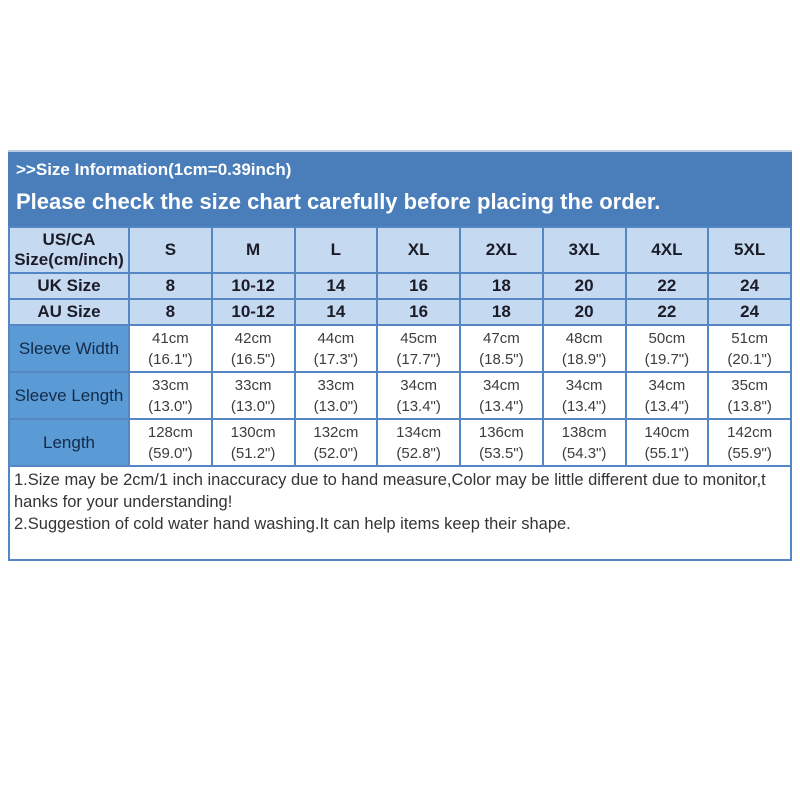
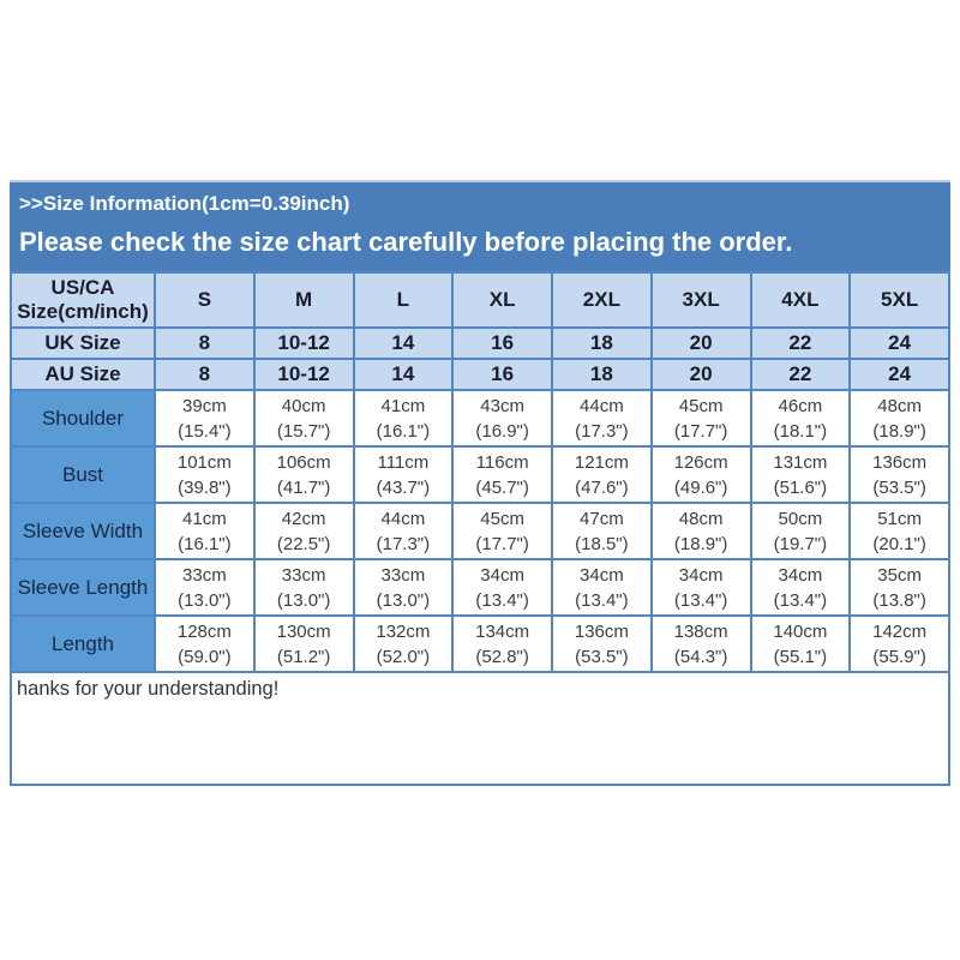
  >>Size Information(1cm=0.39inch)
  Please check the size chart carefully before placing the order.
  US/CA Size(cm/inch)	S	M	L	XL	2XL	3XL	4XL	5XL
  UK Size	8	10-12	14	16	18	20	22	24
  AU Size	8	10-12	14	16	18	20	22	24
+ Shoulder	39cm(15.4")	40cm(15.7")	41cm(16.1")	43cm(16.9")	44cm(17.3")	45cm(17.7")	46cm(18.1")	48cm(18.9")
+ Bust	101cm(39.8")	106cm(41.7")	111cm(43.7")	116cm(45.7")	121cm(47.6")	126cm(49.6")	131cm(51.6")	136cm(53.5")
- Sleeve Width	41cm(16.1")	42cm(16.5")	44cm(17.3")	45cm(17.7")	47cm(18.5")	48cm(18.9")	50cm(19.7")	51cm(20.1")
+ Sleeve Width	41cm(16.1")	42cm(22.5")	44cm(17.3")	45cm(17.7")	47cm(18.5")	48cm(18.9")	50cm(19.7")	51cm(20.1")
  Sleeve Length	33cm(13.0")	33cm(13.0")	33cm(13.0")	34cm(13.4")	34cm(13.4")	34cm(13.4")	34cm(13.4")	35cm(13.8")
  Length	128cm(59.0")	130cm(51.2")	132cm(52.0")	134cm(52.8")	136cm(53.5")	138cm(54.3")	140cm(55.1")	142cm(55.9")
- 1.Size may be 2cm/1 inch inaccuracy due to hand measure,Color may be little different due to monitor,t
  hanks for your understanding!
- 2.Suggestion of cold water hand washing.It can help items keep their shape.
